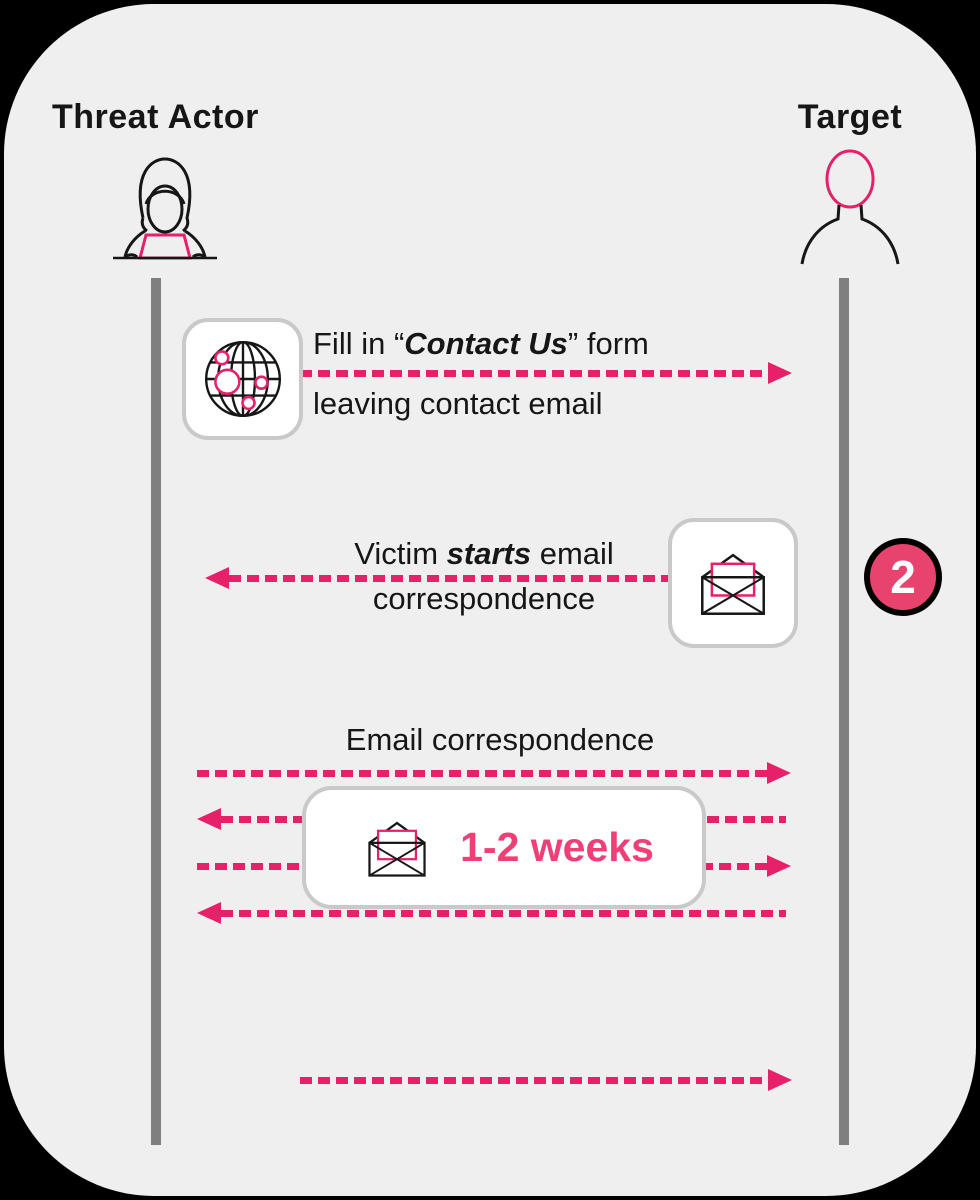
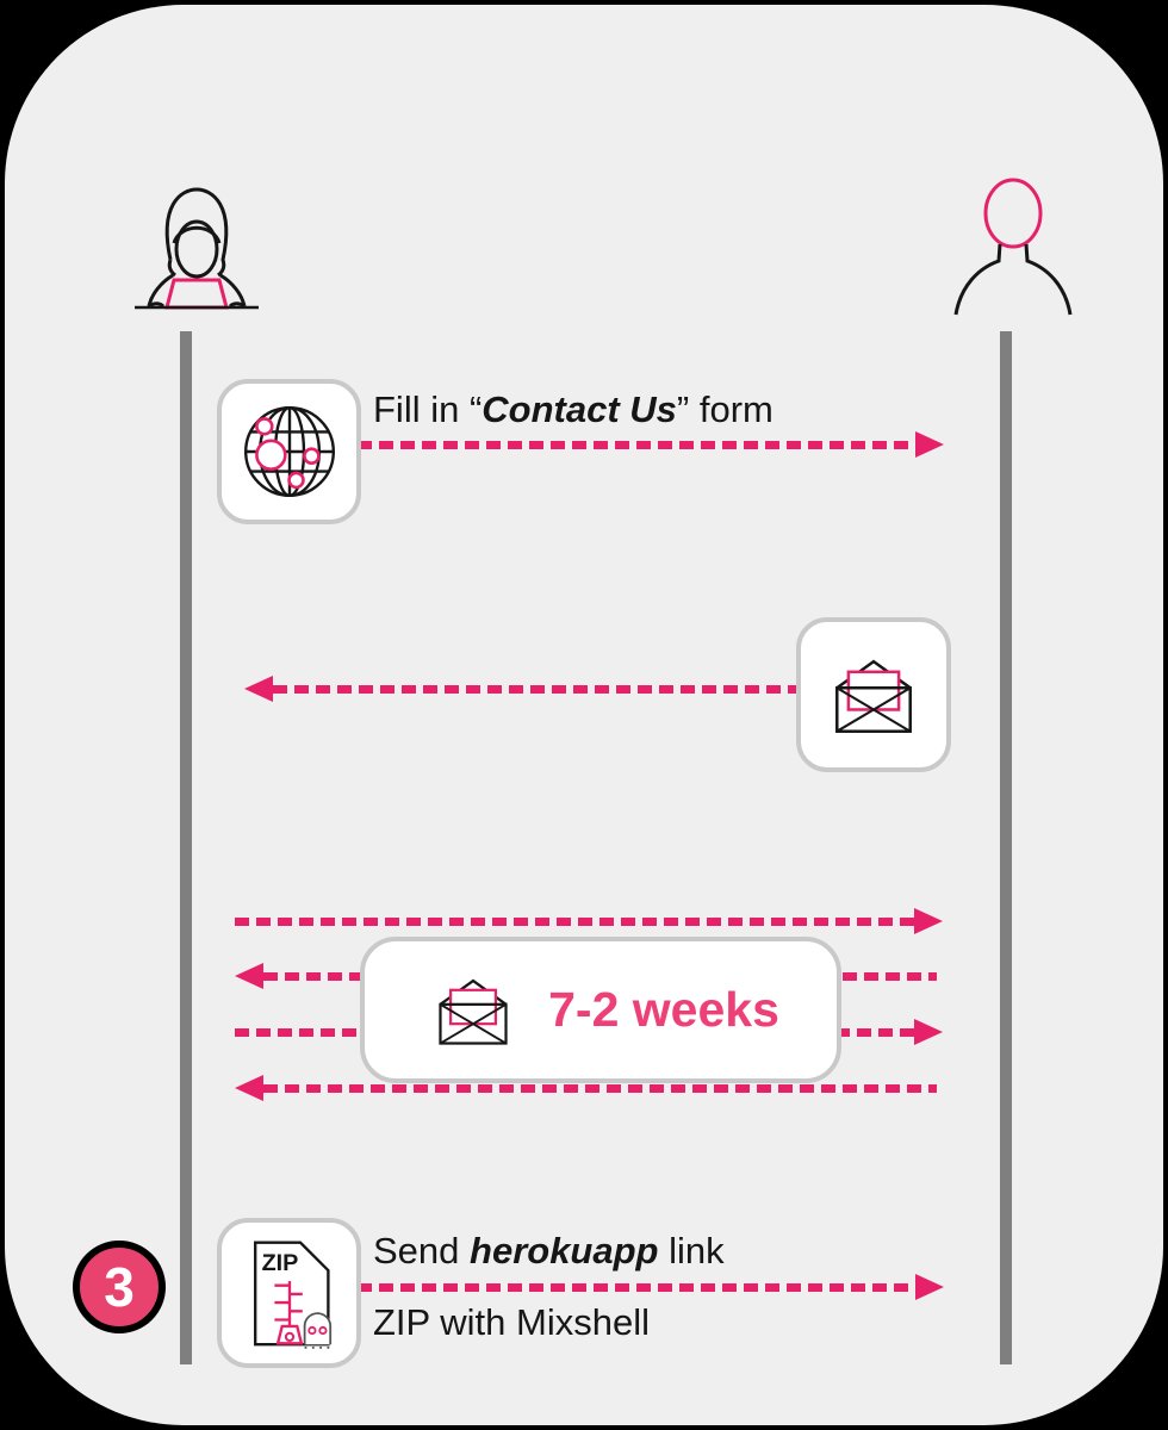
- Threat Actor
- Target
  Fill in “Contact Us” form
- leaving contact email
- Victim starts email
- correspondence
- 2
- Email correspondence
- 1-2 weeks
+ 7-2 weeks
+ 3
+ ZIP
+ Send herokuapp link
+ ZIP with Mixshell
